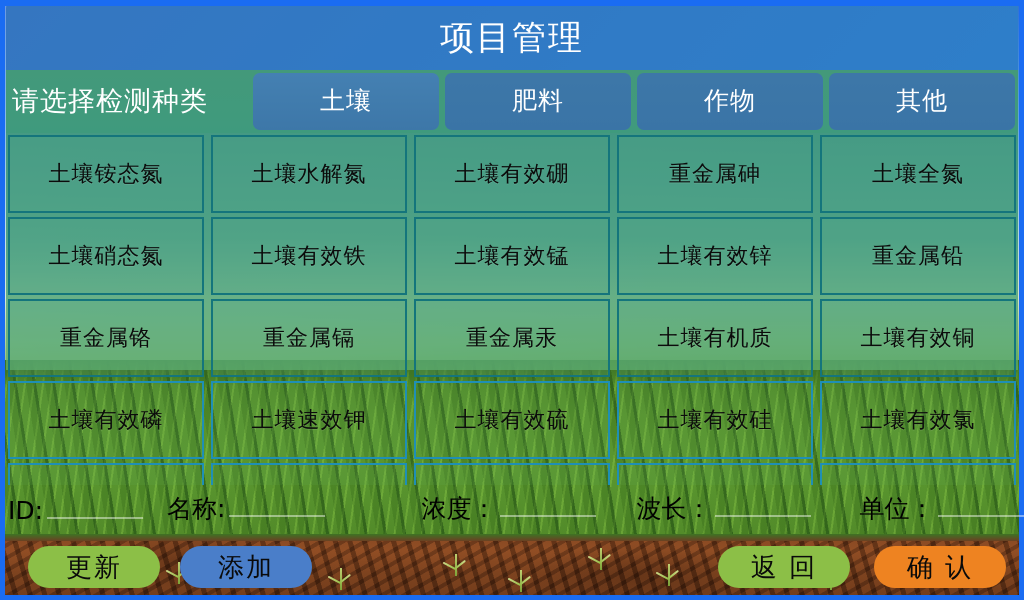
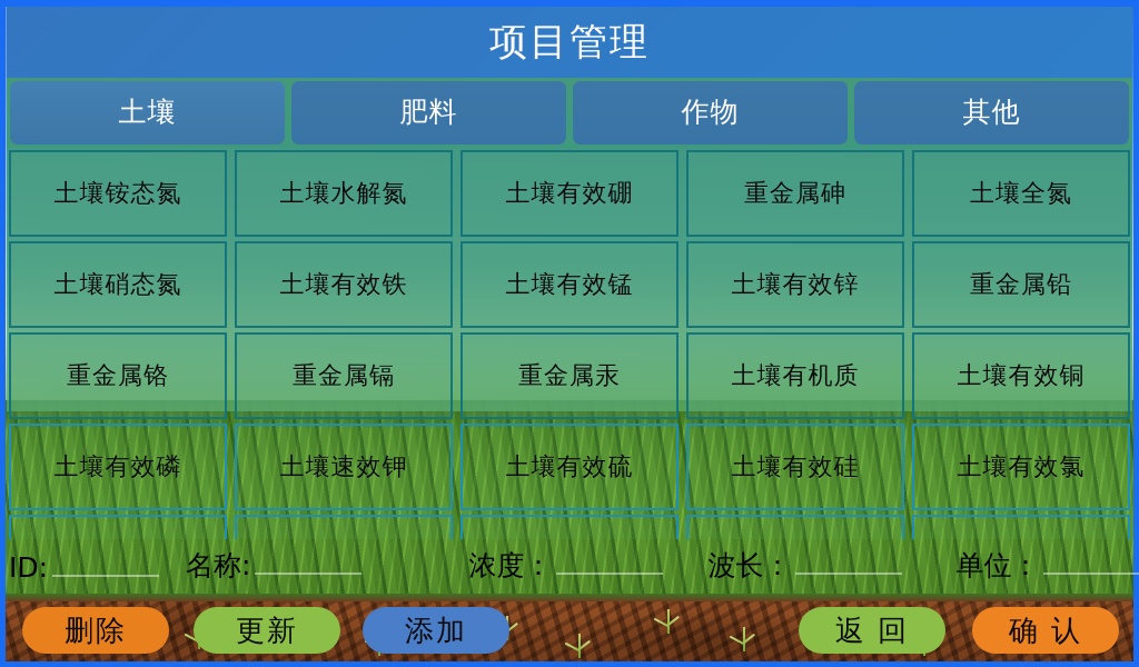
  项目管理
- 请选择检测种类
  土壤
  肥料
  作物
  其他
  土壤铵态氮
  土壤水解氮
  土壤有效硼
  重金属砷
  土壤全氮
  土壤硝态氮
  土壤有效铁
  土壤有效锰
  土壤有效锌
  重金属铅
  重金属铬
  重金属镉
  重金属汞
  土壤有机质
  土壤有效铜
  土壤有效磷
  土壤速效钾
  土壤有效硫
  土壤有效硅
  土壤有效氯
  ID:
  名称:
  浓度：
  波长：
  单位：
+ 删除
  更新
  添加
  返 回
  确 认
